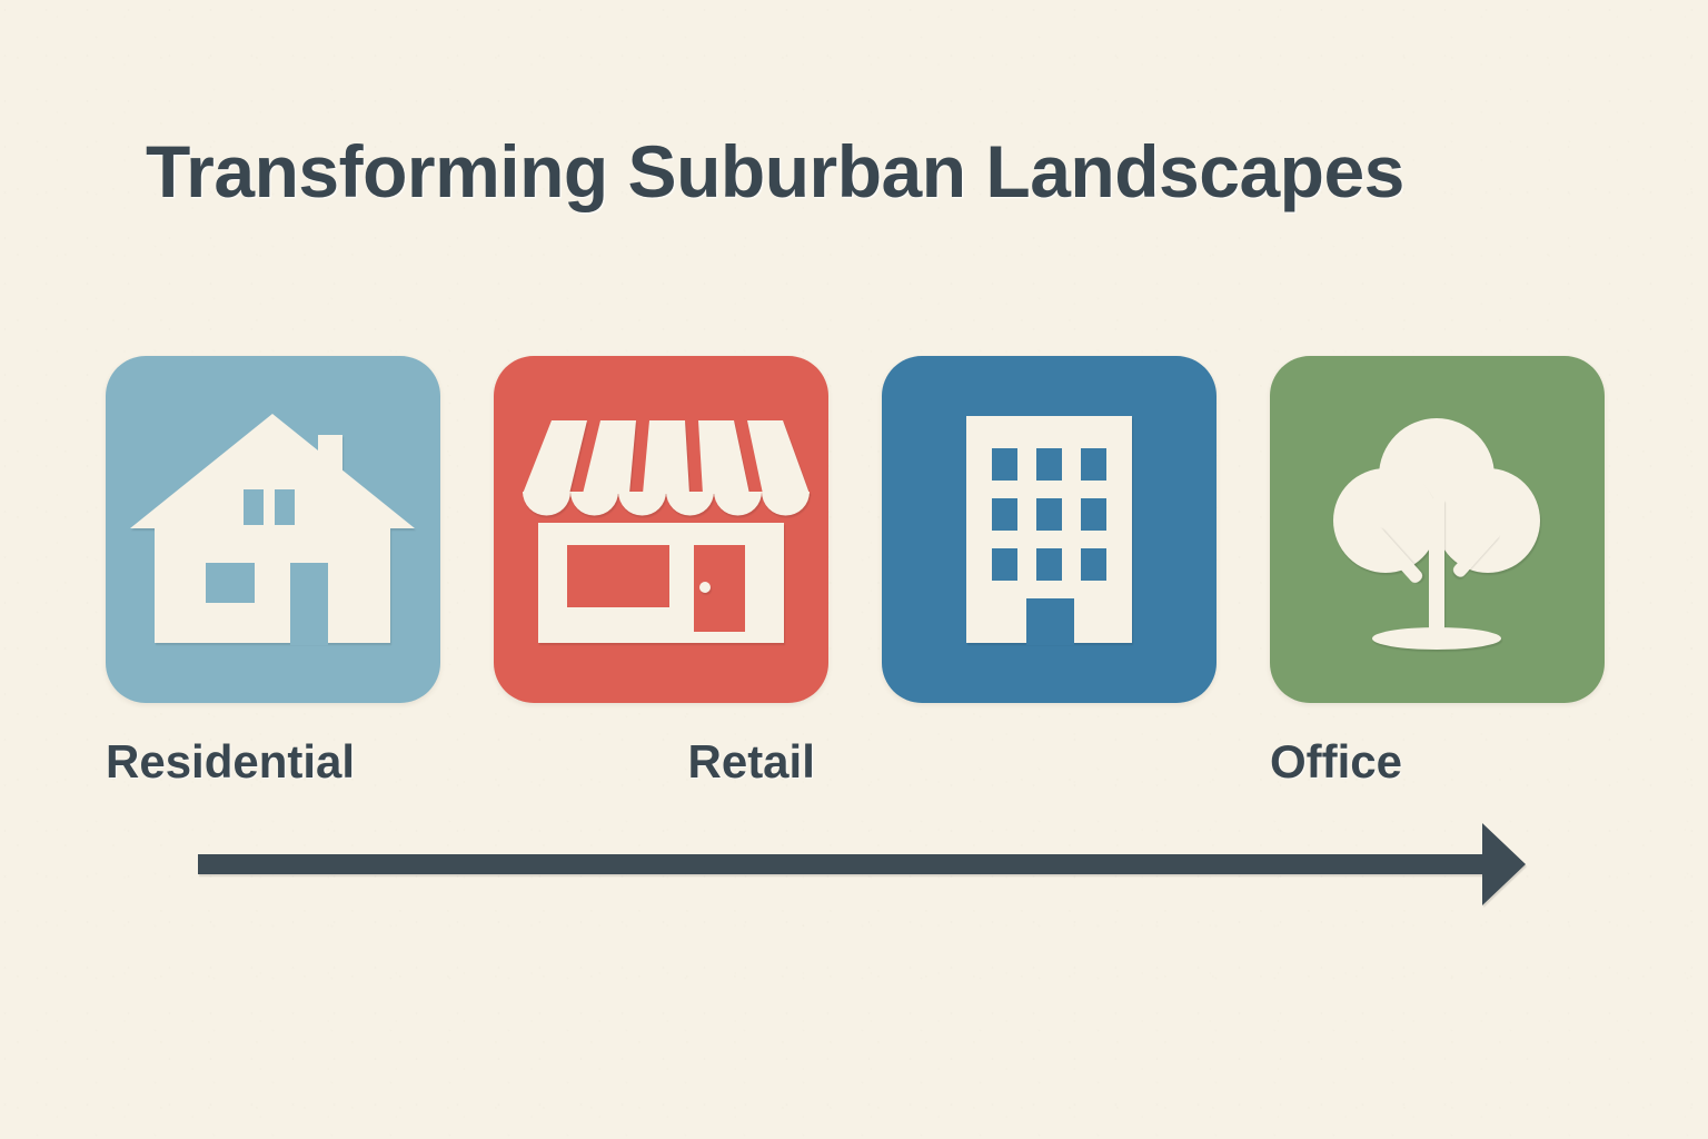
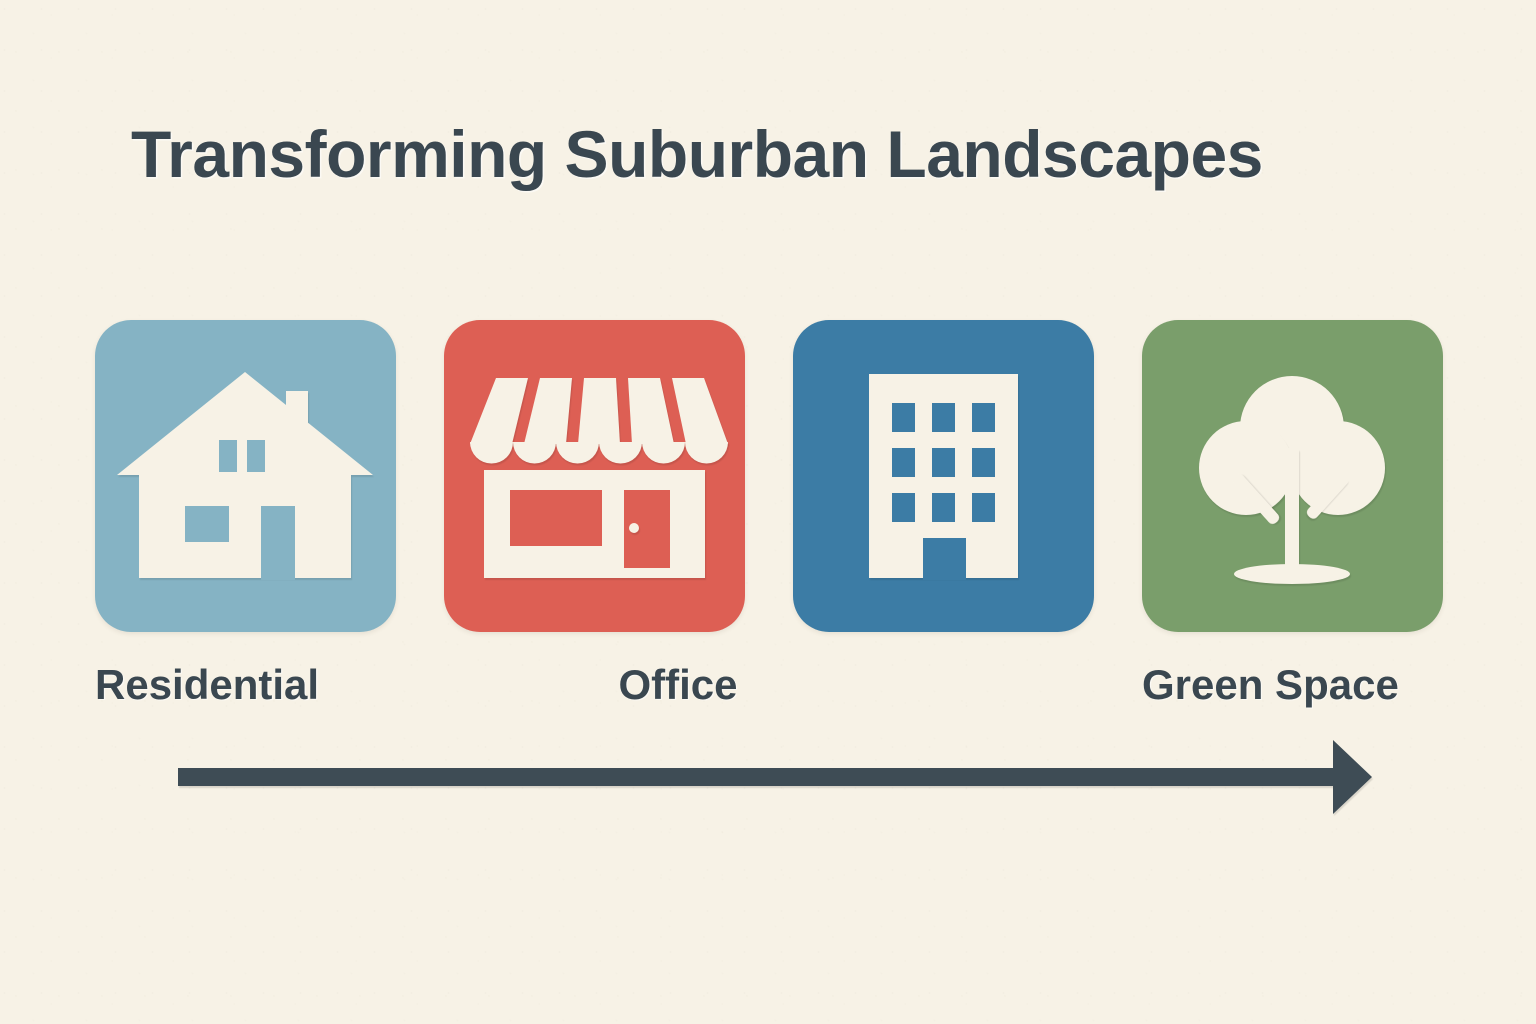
  Transforming Suburban Landscapes
  Residential
- Retail
  Office
+ Green Space
